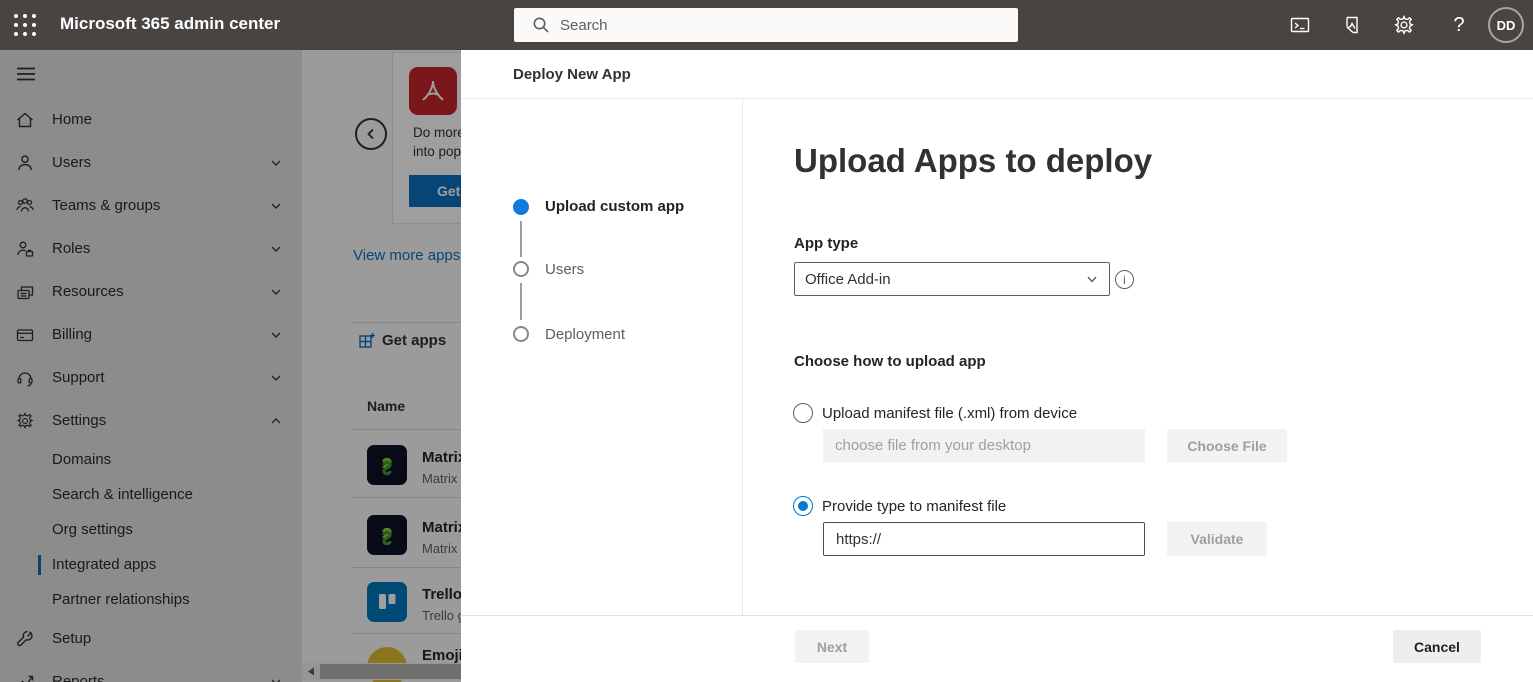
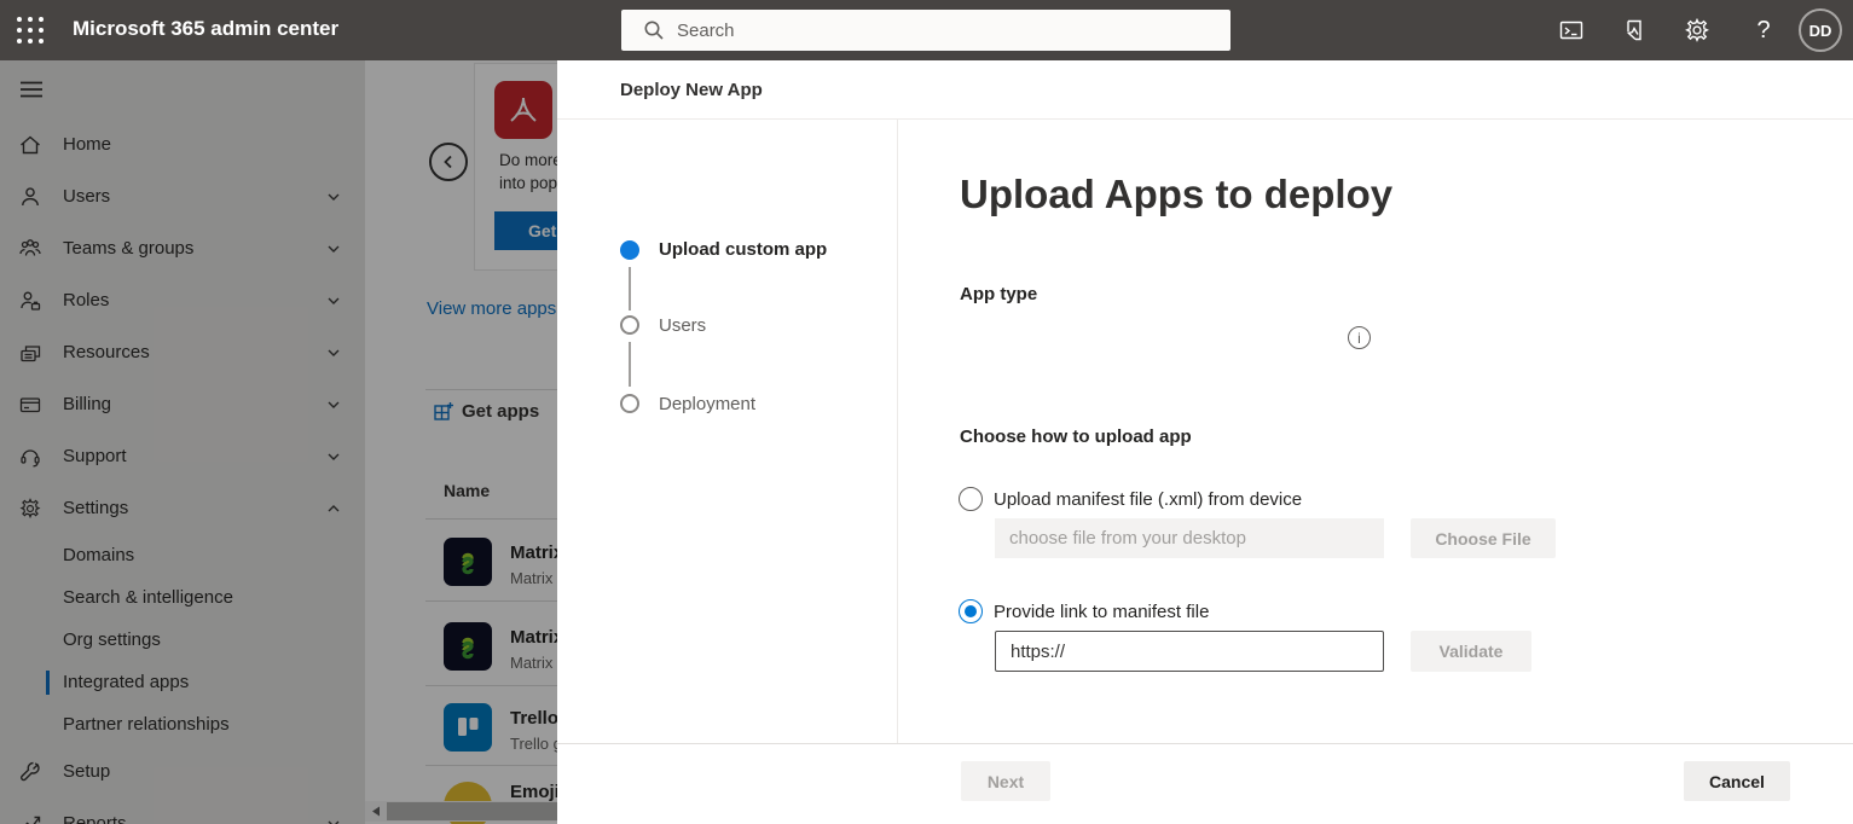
  Microsoft 365 admin center
  Search
  ?
  DD
  Home
  Users
  Teams & groups
  Roles
  Resources
  Billing
  Support
  Settings
  Domains
  Search & intelligence
  Org settings
  Integrated apps
  Partner relationships
  Setup
  Do mor
  into pop
  Get
  View more apps
  Get apps
  Name
  Matri
  Matrix
  Matri
  Matrix
  Trello
  Trello
  Deploy New App
  Upload custom app
  Users
  Deployment
  Upload Apps to deploy
  App type
- Office Add-in
  i
  Choose how to upload app
  Upload manifest file (.xml) from device
  choose file from your desktop
  Choose File
- Provide type to manifest file
+ Provide link to manifest file
  https://
  Validate
  Next
  Cancel
